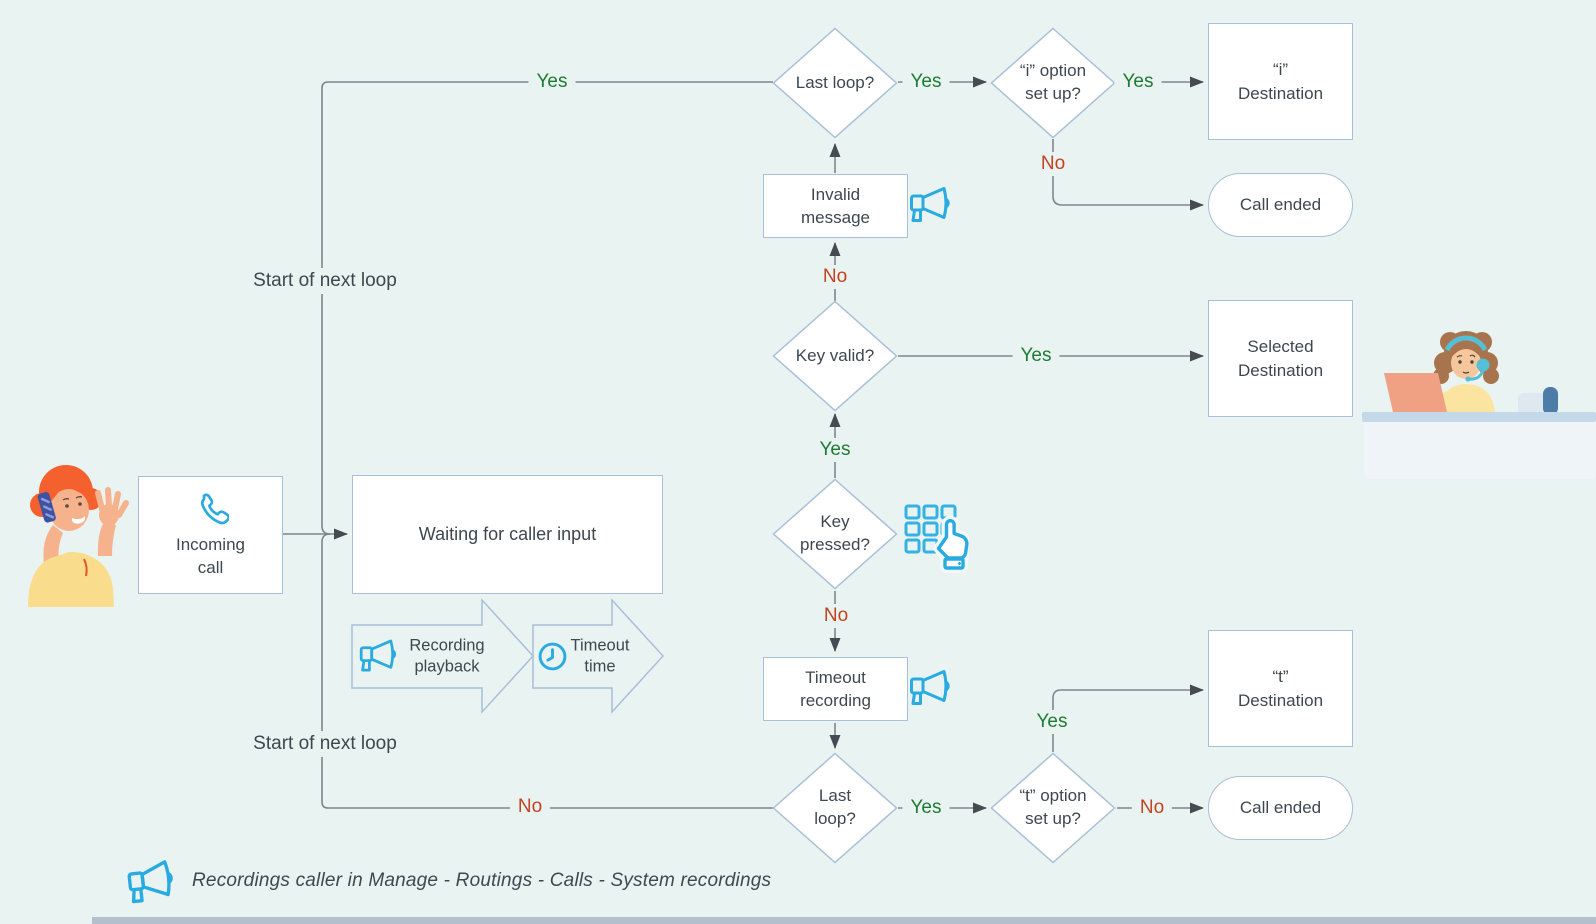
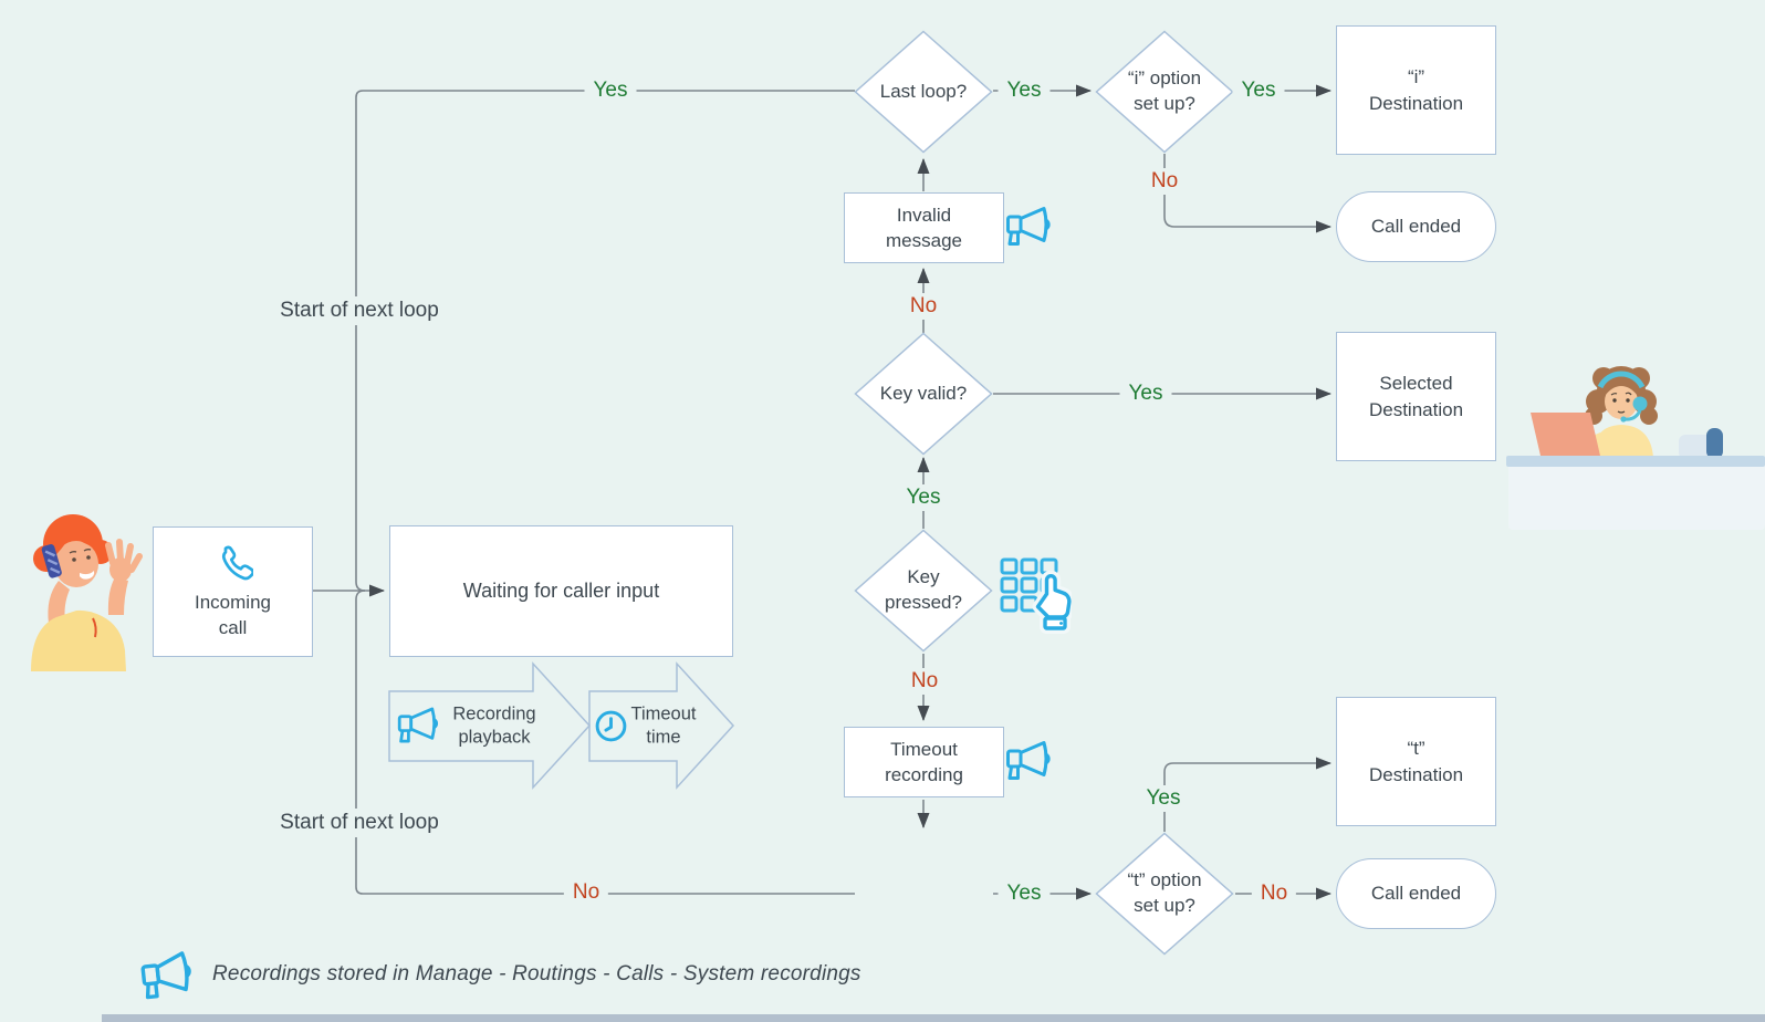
  Recording
  playback
  Timeout
  time
  Incoming
  call
  Waiting for caller input
  Invalid
  message
  Timeout
  recording
  “i”
  Destination
  Call ended
  Selected
  Destination
  “t”
  Destination
  Call ended
  Last loop?
  “i” option
  set up?
  Key valid?
  Key
  pressed?
- Last
- loop?
  “t” option
  set up?
  Yes
  Yes
  Yes
  No
  No
  Yes
  Yes
  No
  No
  Yes
  Yes
  No
  Start of next loop
  Start of next loop
- Recordings caller in Manage - Routings - Calls - System recordings
+ Recordings stored in Manage - Routings - Calls - System recordings
